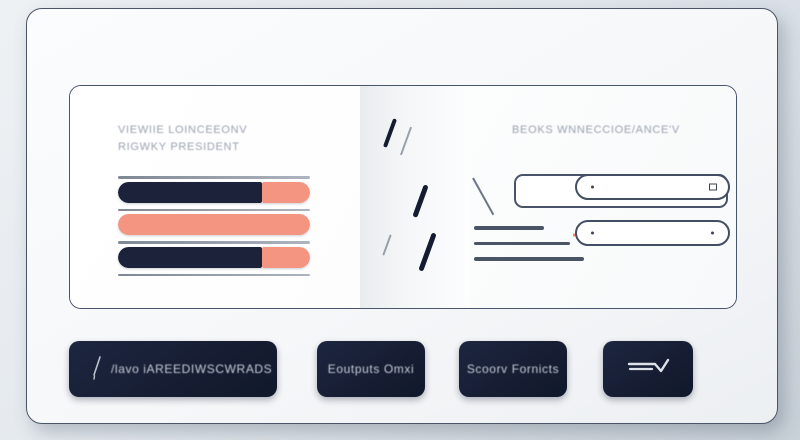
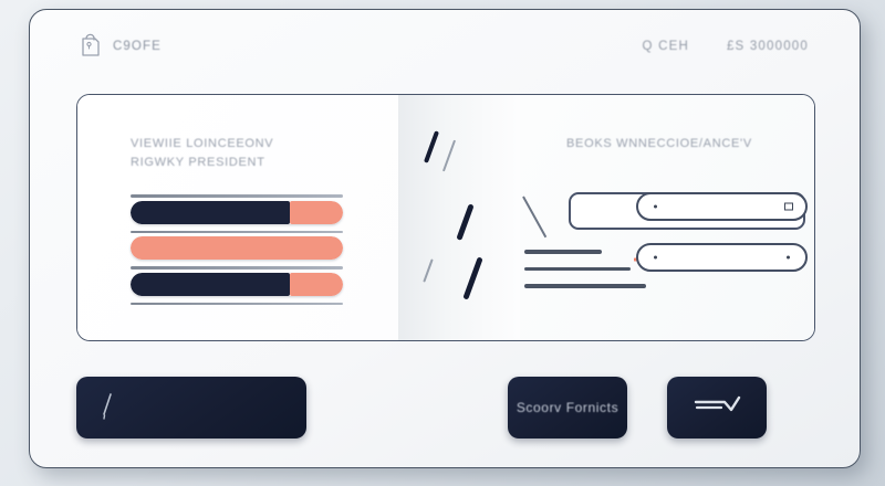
+ C9OFE
+ Q CEH
+ £S 3000000
  VIEWIIE LOINCEEONV
  RIGWKY PRESIDENT
  BEOKS WNNECCIOE/ANCE'V
- /lavo iAREEDIWSCWRADS
- Eoutputs Omxi
  Scoorv Fornicts
